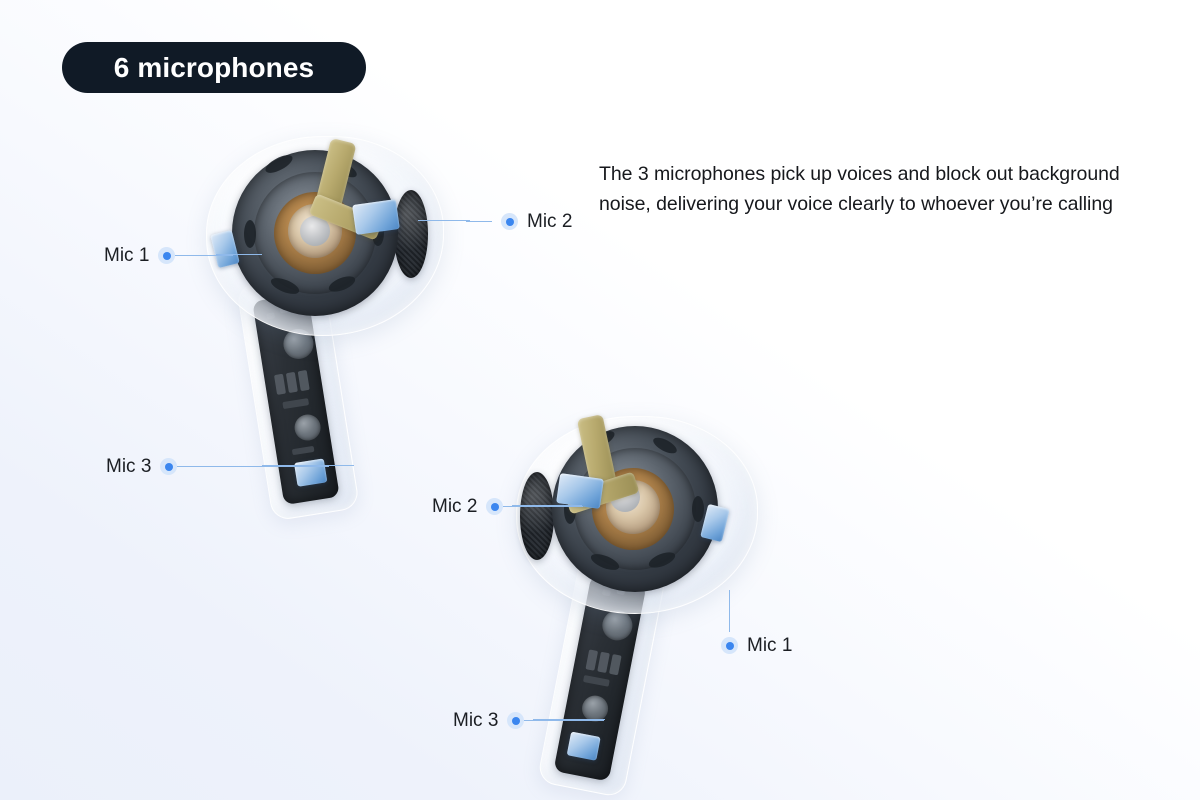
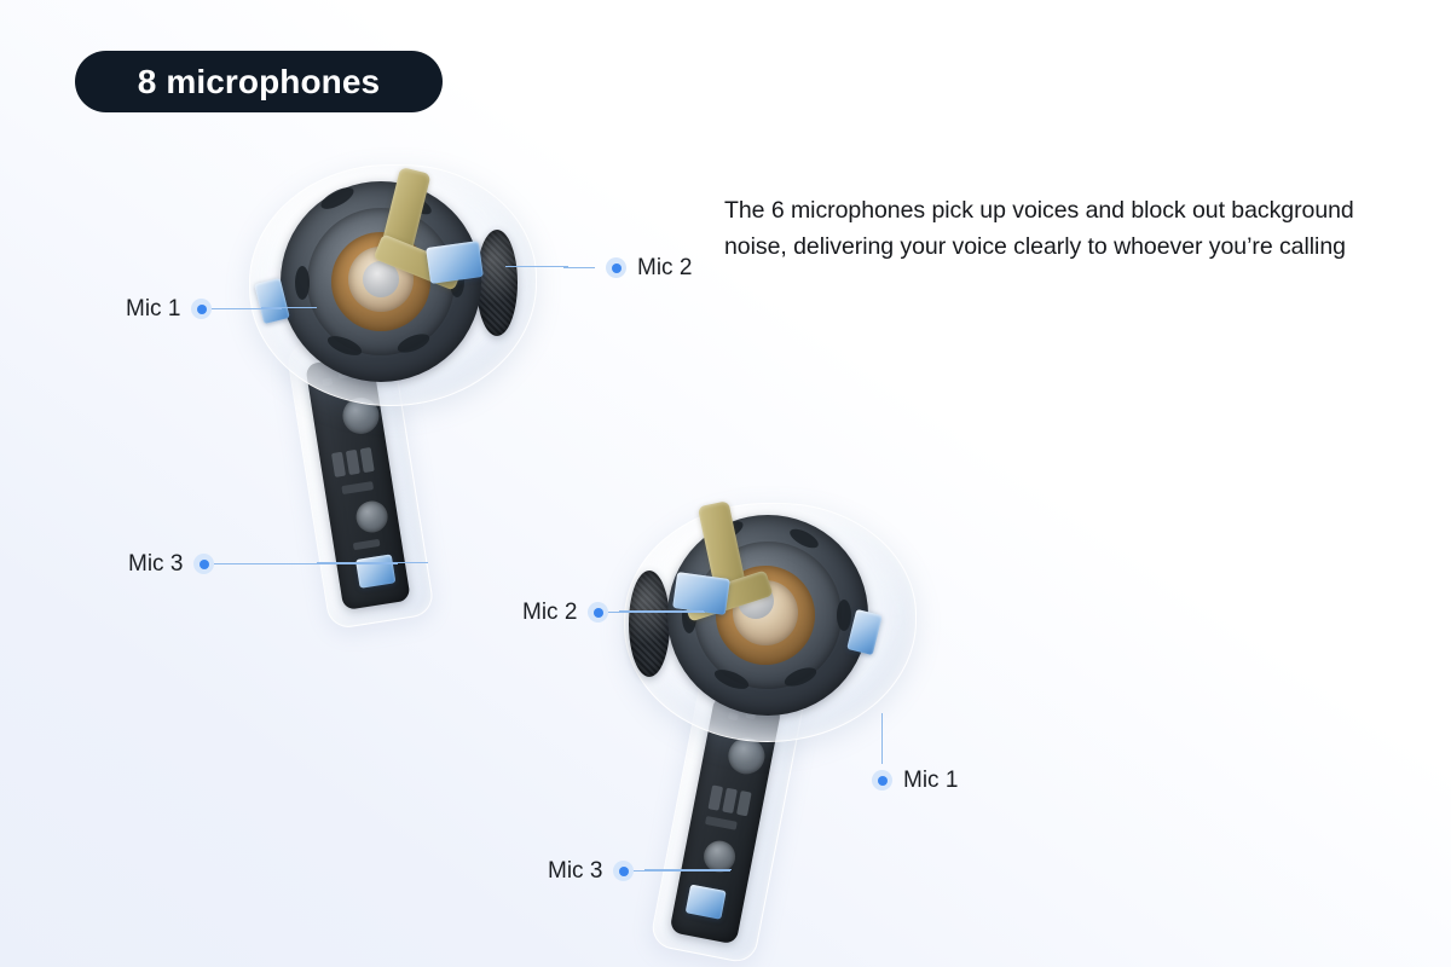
- 6 microphones
+ 8 microphones
  Mic 1
  Mic 2
  Mic 3
  Mic 2
  Mic 1
  Mic 3
- The 3 microphones pick up voices and block out background noise, delivering your voice clearly to whoever you’re calling
+ The 6 microphones pick up voices and block out background noise, delivering your voice clearly to whoever you’re calling
